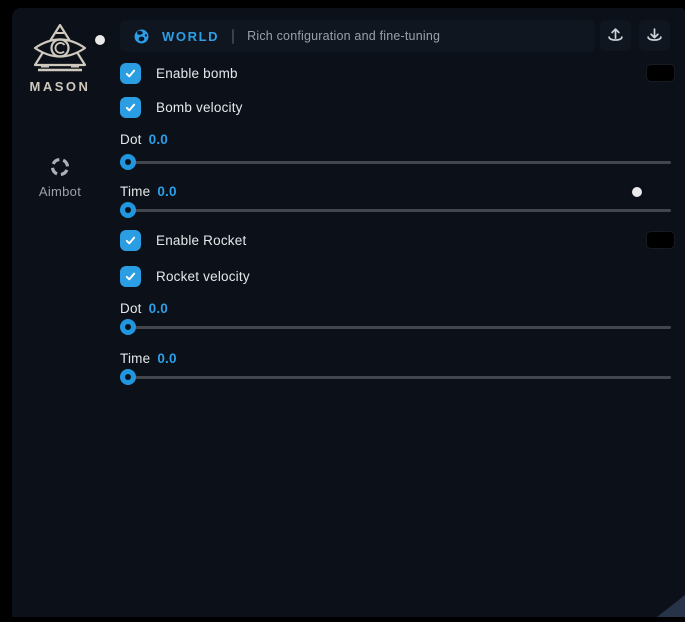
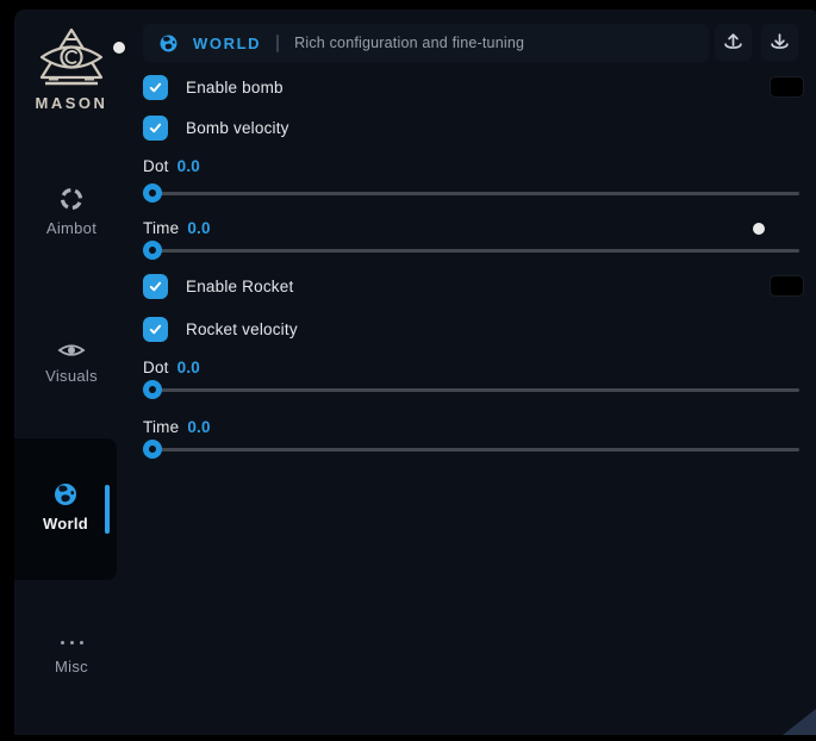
  MASON
  Aimbot
+ Visuals
+ World
+ Misc
  WORLD
  Rich configuration and fine-tuning
  Enable bomb
  Bomb velocity
  Dot 0.0
  Time 0.0
  Enable Rocket
  Rocket velocity
  Dot 0.0
  Time 0.0
